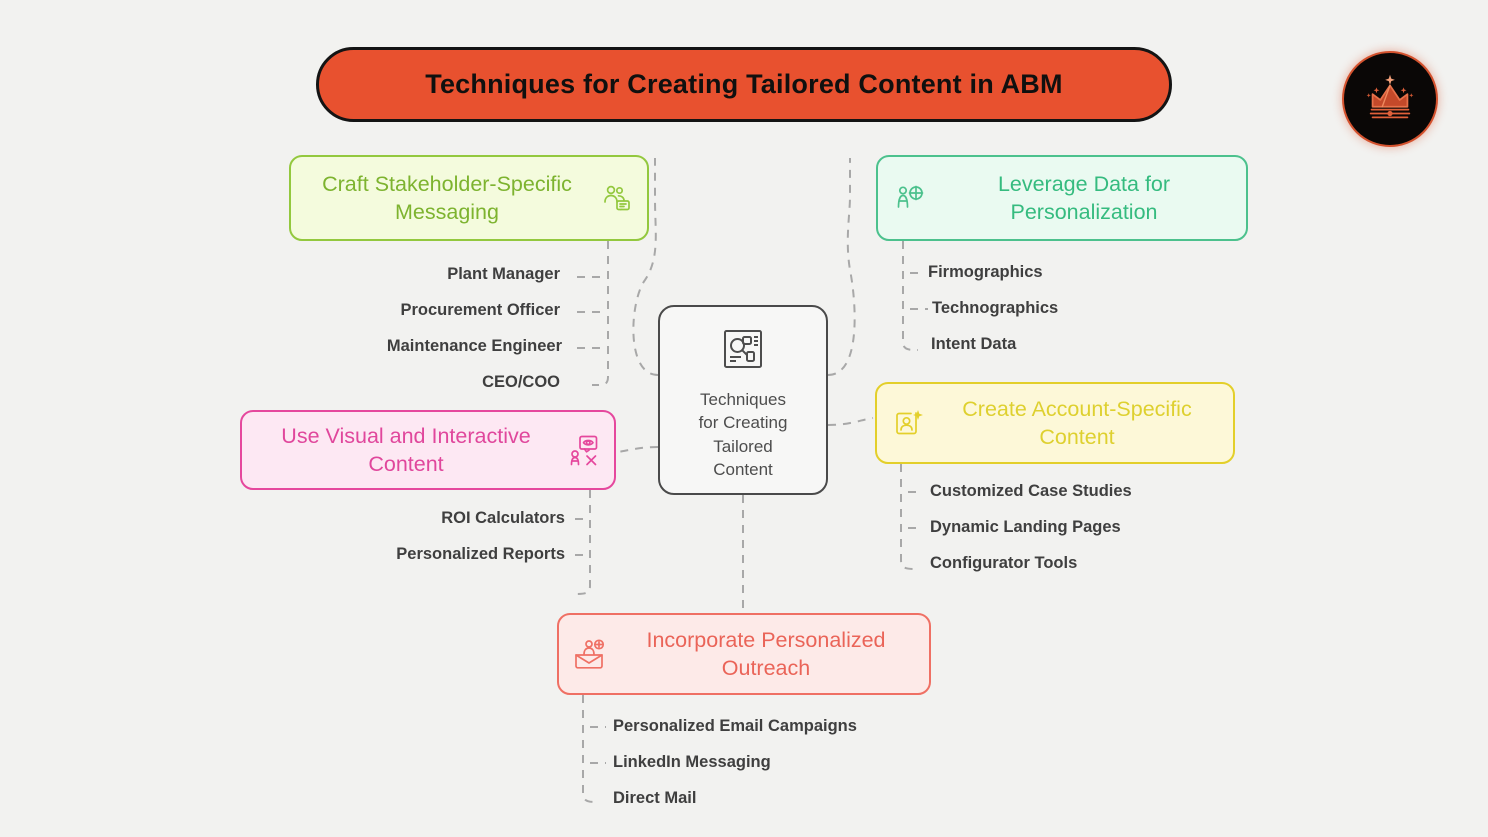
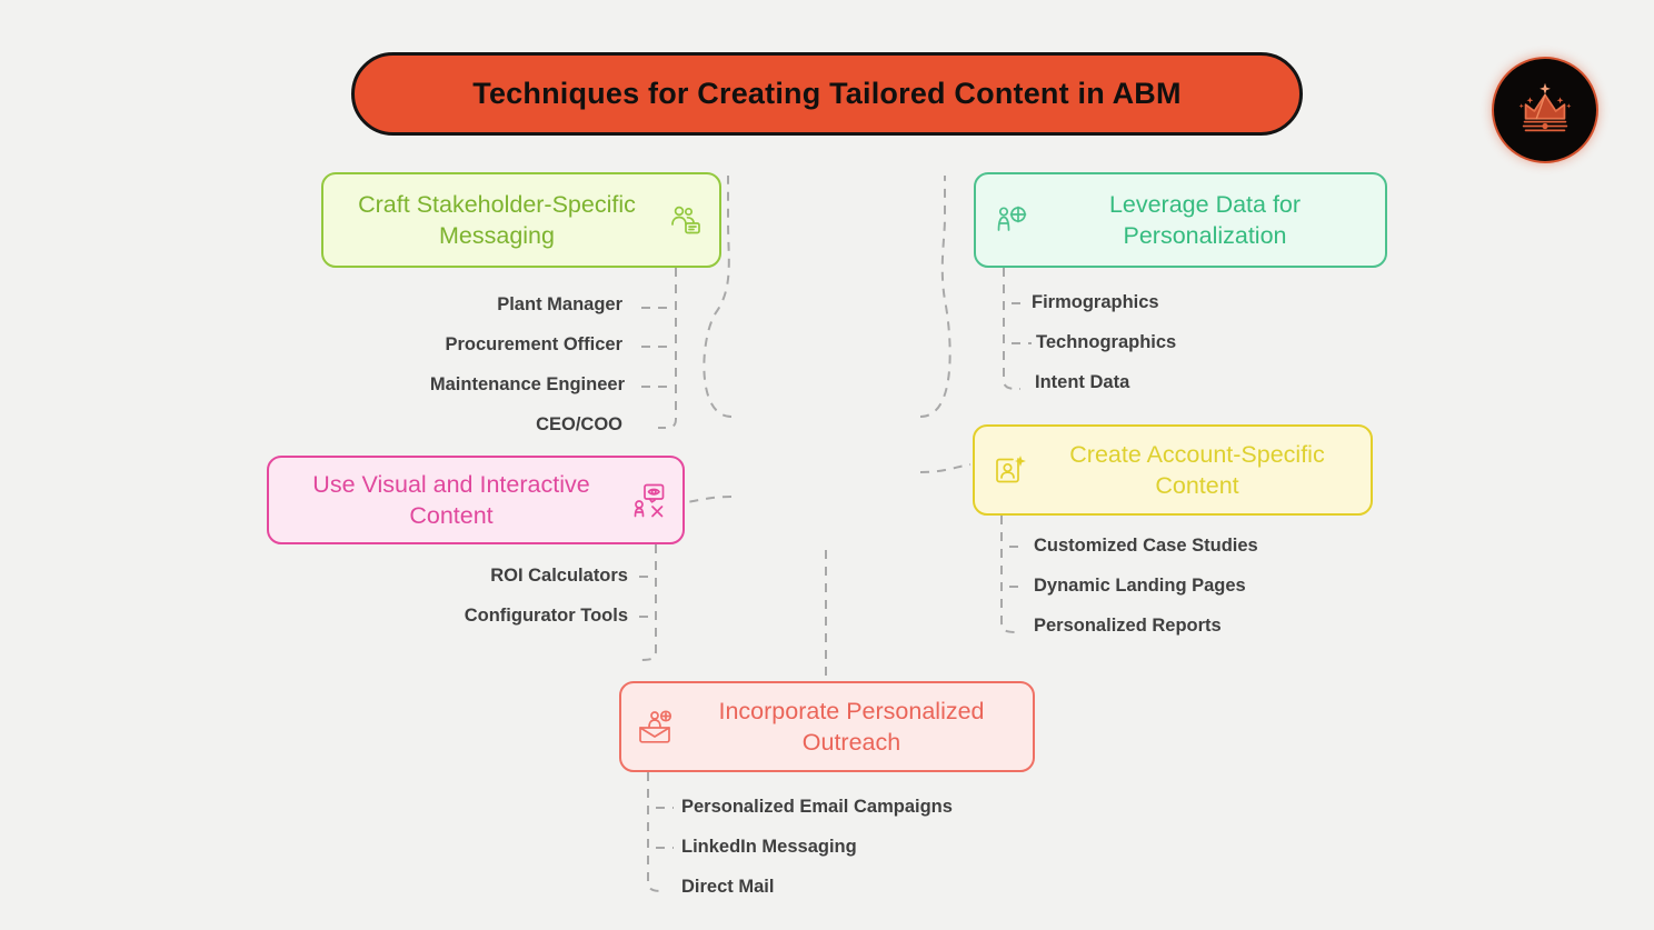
  Techniques for Creating Tailored Content in ABM
- Techniques
- for Creating
- Tailored
- Content
  Craft Stakeholder-Specific Messaging
  Plant Manager
  Procurement Officer
  Maintenance Engineer
  CEO/COO
  Leverage Data for Personalization
  Firmographics
  Technographics
  Intent Data
  Use Visual and Interactive Content
  ROI Calculators
- Personalized Reports
+ Configurator Tools
  Create Account-Specific Content
  Customized Case Studies
  Dynamic Landing Pages
- Configurator Tools
+ Personalized Reports
  Incorporate Personalized Outreach
  Personalized Email Campaigns
  LinkedIn Messaging
  Direct Mail
